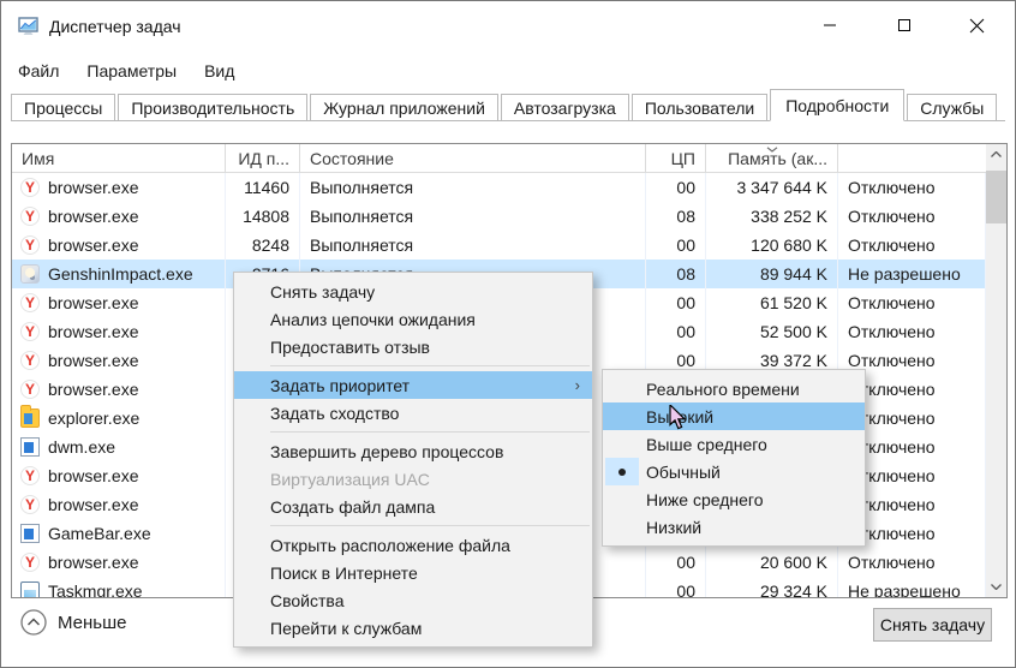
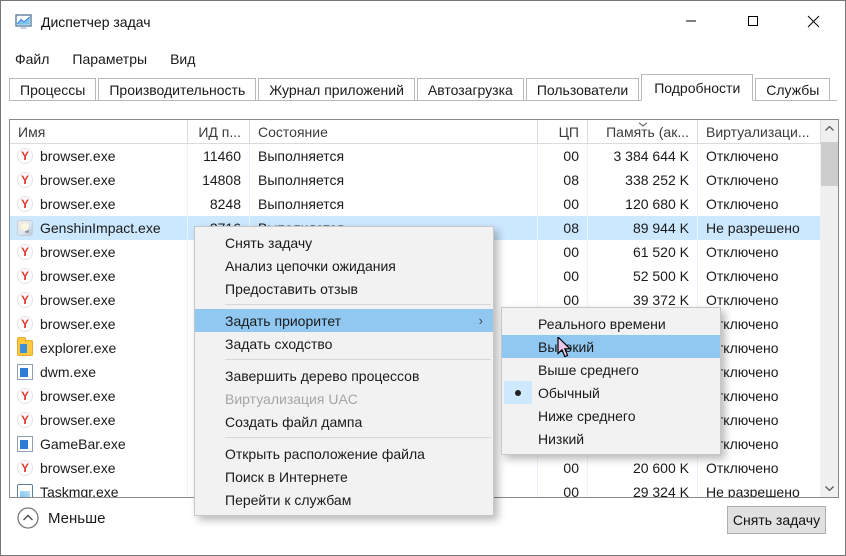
  Диспетчер задач
  Файл
  Параметры
  Вид
  Процессы
  Производительность
  Журнал приложений
  Автозагрузка
  Пользователи
  Подробности
  Службы
  Имя
  ИД п...
  Состояние
  ЦП
  Память (ак...
+ Виртуализаци...
  browser.exe
  11460
  Выполняется
  00
- 3 347 644 K
+ 3 384 644 K
  Отключено
  browser.exe
  14808
  Выполняется
  08
  338 252 K
  Отключено
  browser.exe
  8248
  Выполняется
  00
  120 680 K
  Отключено
  GenshinImpact.exe
  08
  89 944 K
  Не разрешено
  browser.exe
  00
  61 520 K
  Отключено
  browser.exe
  00
  52 500 K
  Отключено
  browser.exe
  00
  39 372 K
  Отключено
  browser.exe
  ключено
  explorer.exe
  ключено
  dwm.exe
  ключено
  browser.exe
  ключено
  browser.exe
  ключено
  GameBar.exe
  ключено
  browser.exe
  00
  20 600 K
  Отключено
  Taskmgr.exe
  00
  29 324 K
  Не разрешено
  Снять задачу
  Анализ цепочки ожидания
  Предоставить отзыв
  Задать приоритет
  ›
  Задать сходство
  Завершить дерево процессов
  Виртуализация UAC
  Создать файл дампа
  Открыть расположение файла
  Поиск в Интернете
- Свойства
  Перейти к службам
  Реального времени
  Выкий
  Выше среднего
  Обычный
  Ниже среднего
  Низкий
  Меньше
  Снять задачу
